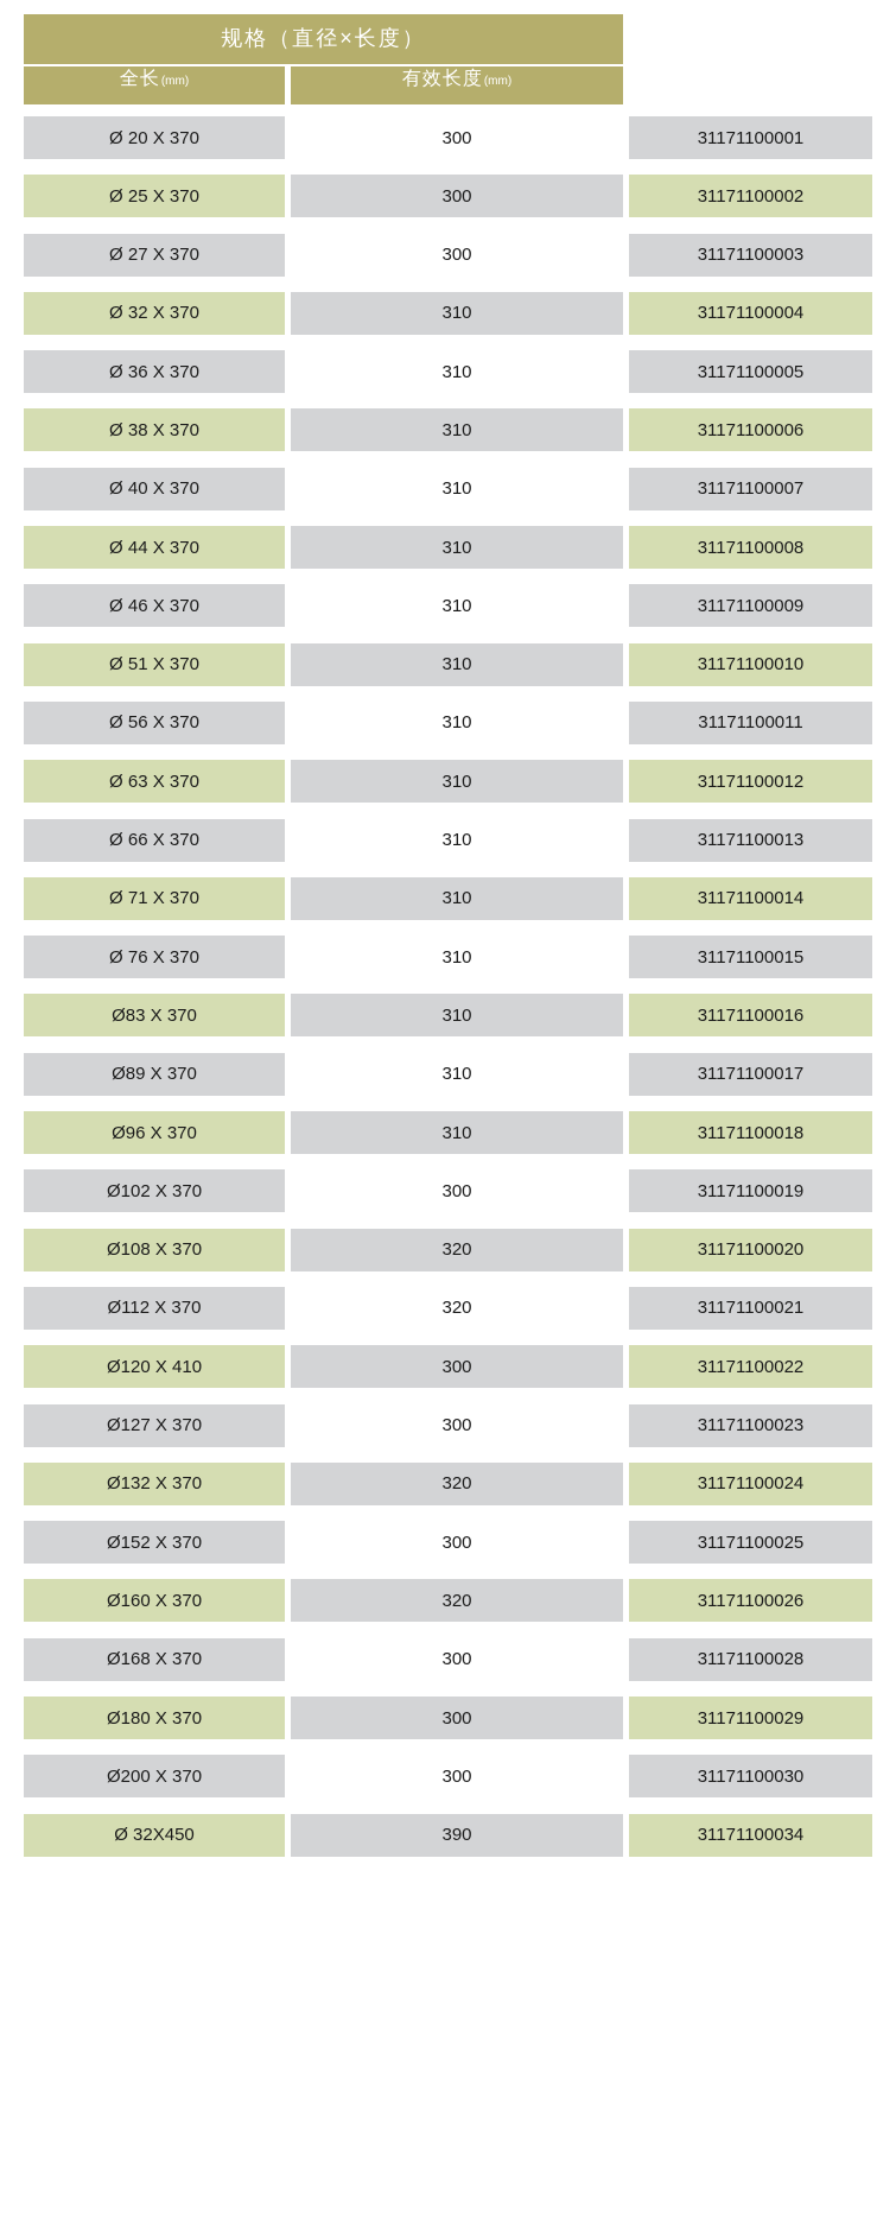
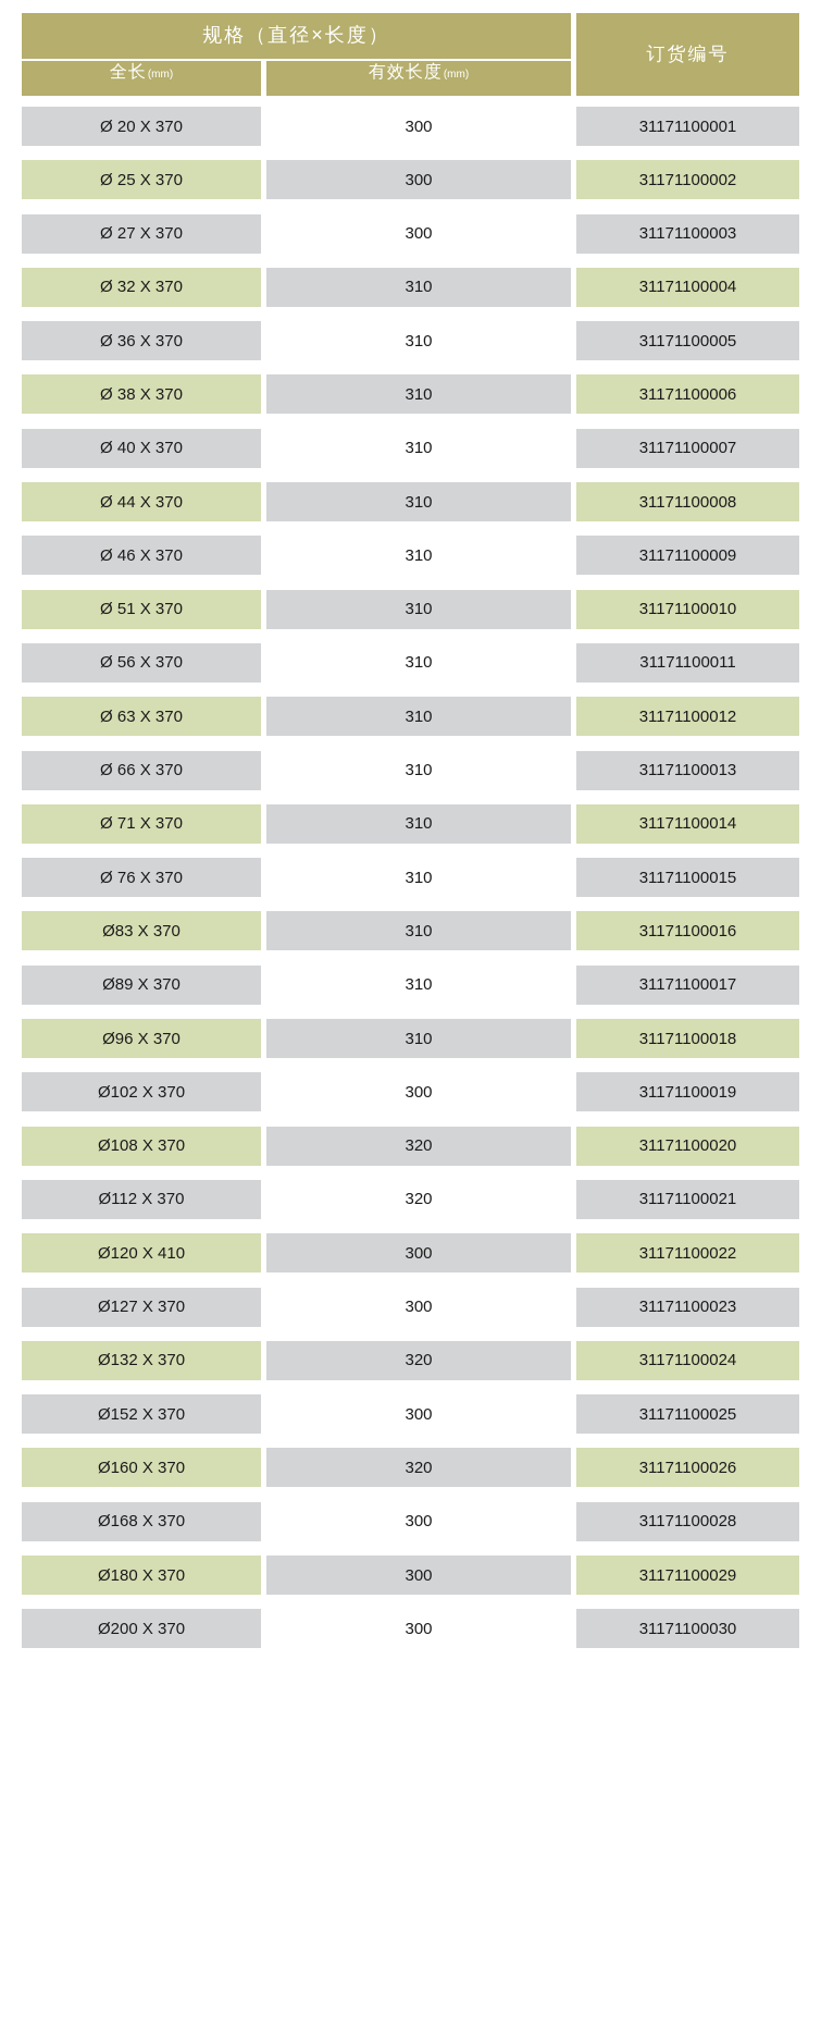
  规格（直径×长度）
  全长
  (mm)
  有效长度
  (mm)
+ 订货编号
  Ø 20 X 370
  300
  31171100001
  Ø 25 X 370
  300
  31171100002
  Ø 27 X 370
  300
  31171100003
  Ø 32 X 370
  310
  31171100004
  Ø 36 X 370
  310
  31171100005
  Ø 38 X 370
  310
  31171100006
  Ø 40 X 370
  310
  31171100007
  Ø 44 X 370
  310
  31171100008
  Ø 46 X 370
  310
  31171100009
  Ø 51 X 370
  310
  31171100010
  Ø 56 X 370
  310
  31171100011
  Ø 63 X 370
  310
  31171100012
  Ø 66 X 370
  310
  31171100013
  Ø 71 X 370
  310
  31171100014
  Ø 76 X 370
  310
  31171100015
  Ø83 X 370
  310
  31171100016
  Ø89 X 370
  310
  31171100017
  Ø96 X 370
  310
  31171100018
  Ø102 X 370
  300
  31171100019
  Ø108 X 370
  320
  31171100020
  Ø112 X 370
  320
  31171100021
  Ø120 X 410
  300
  31171100022
  Ø127 X 370
  300
  31171100023
  Ø132 X 370
  320
  31171100024
  Ø152 X 370
  300
  31171100025
  Ø160 X 370
  320
  31171100026
  Ø168 X 370
  300
  31171100028
  Ø180 X 370
  300
  31171100029
  Ø200 X 370
  300
  31171100030
- Ø 32X450
- 390
- 31171100034
